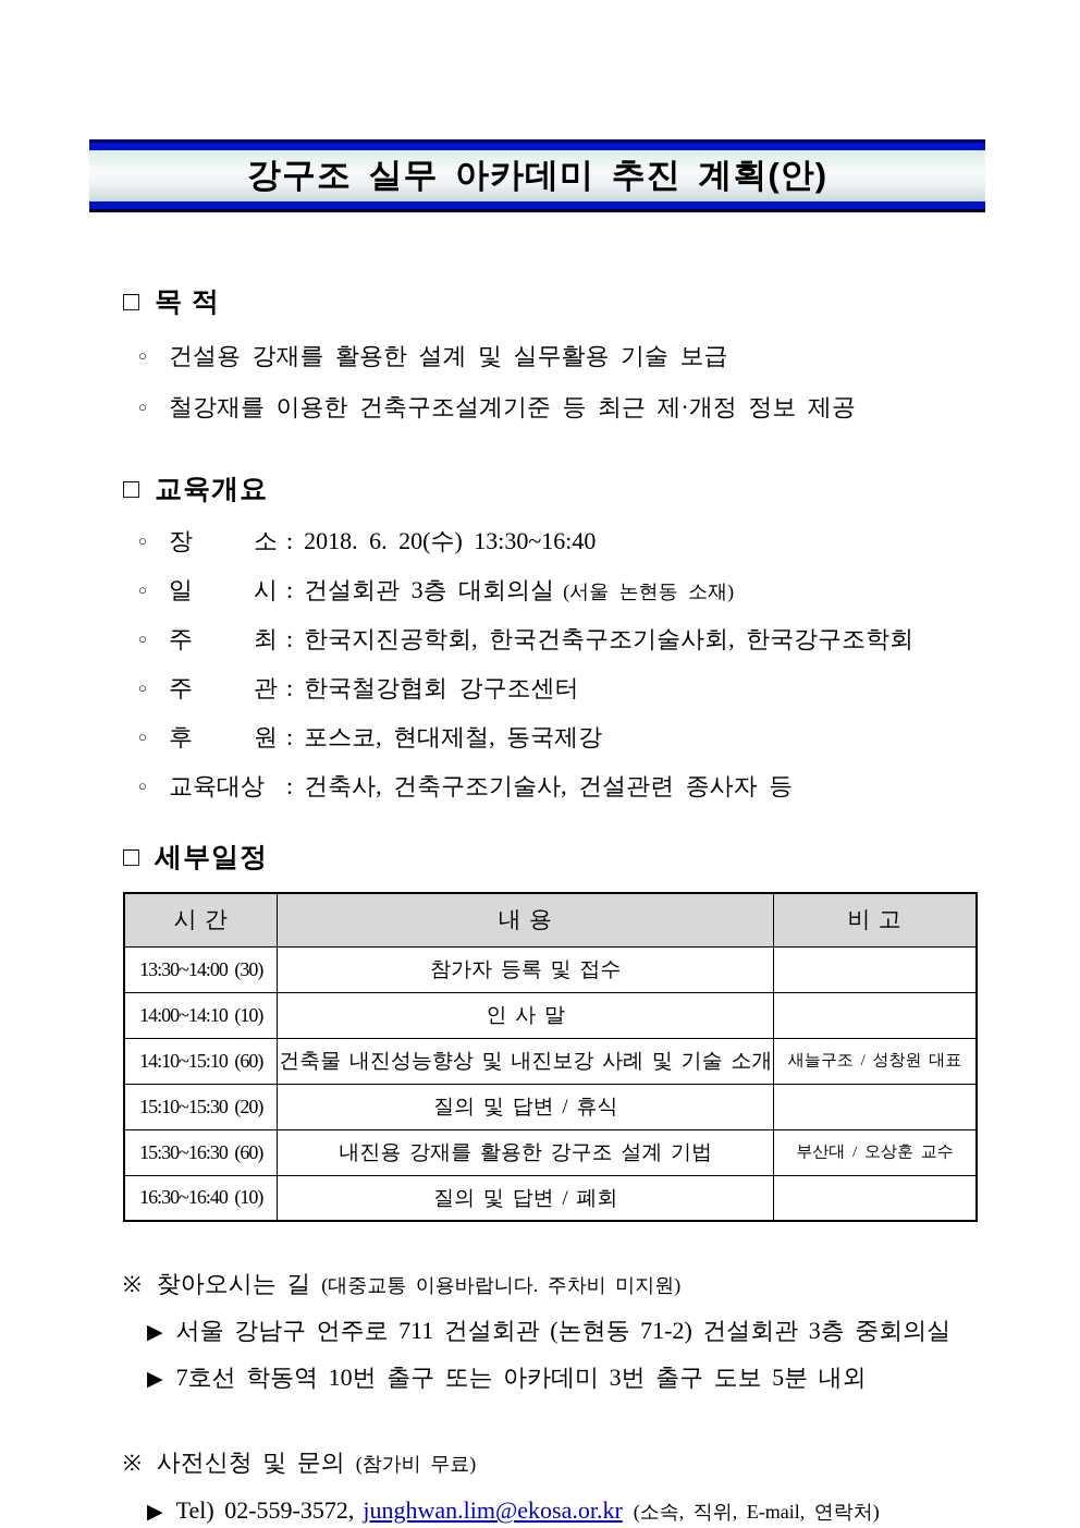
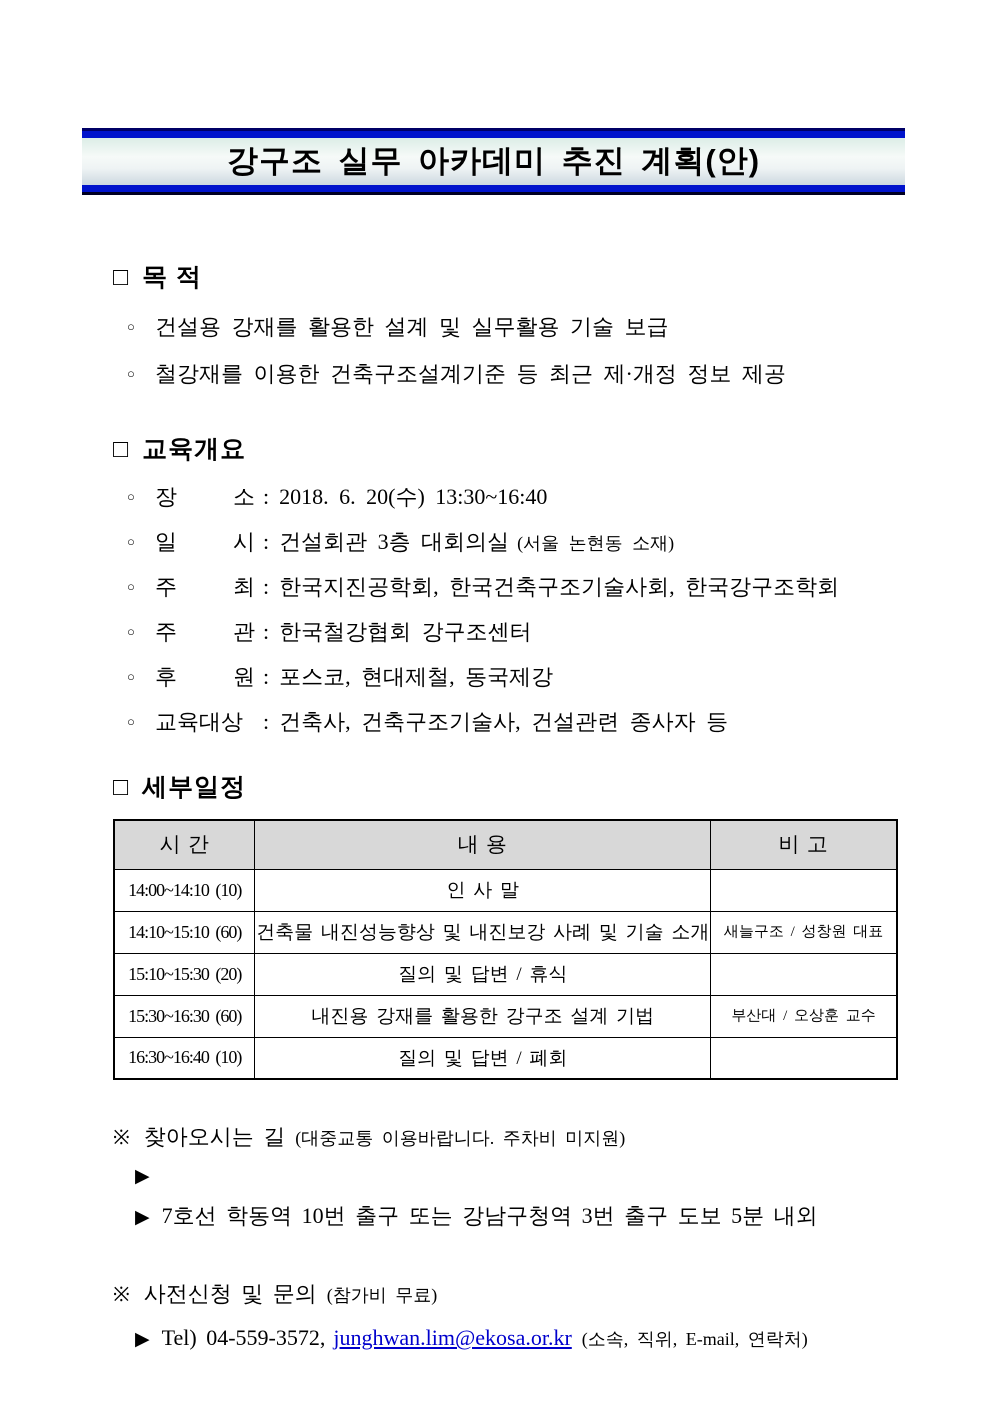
  강구조 실무 아카데미 추진 계획(안)
  □
  목 적
  ○
  건설용 강재를 활용한 설계 및 실무활용 기술 보급
  ○
  철강재를 이용한 건축구조설계기준 등 최근 제·개정 정보 제공
  □
  교육개요
  ○
  장 소
  :
  2018. 6. 20(수) 13:30~16:40
  ○
  일 시
  :
  건설회관 3층 대회의실
  (서울 논현동 소재)
  ○
  주 최
  :
  한국지진공학회, 한국건축구조기술사회, 한국강구조학회
  ○
  주 관
  :
  한국철강협회 강구조센터
  ○
  후 원
  :
  포스코, 현대제철, 동국제강
  ○
  교육대상
  :
  건축사, 건축구조기술사, 건설관련 종사자 등
  □
  세부일정
  시 간	내 용	비 고
- 13:30~14:00 (30)	참가자 등록 및 접수
  14:00~14:10 (10)	인 사 말
  14:10~15:10 (60)	건축물 내진성능향상 및 내진보강 사례 및 기술 소개	새늘구조 / 성창원 대표
  15:10~15:30 (20)	질의 및 답변 / 휴식
  15:30~16:30 (60)	내진용 강재를 활용한 강구조 설계 기법	부산대 / 오상훈 교수
  16:30~16:40 (10)	질의 및 답변 / 폐회
  ※
  찾아오시는 길
  (대중교통 이용바랍니다. 주차비 미지원)
  ▶
- 서울 강남구 언주로 711 건설회관 (논현동 71-2) 건설회관 3층 중회의실
  ▶
- 7호선 학동역 10번 출구 또는 아카데미 3번 출구 도보 5분 내외
+ 7호선 학동역 10번 출구 또는 강남구청역 3번 출구 도보 5분 내외
  ※
  사전신청 및 문의
  (참가비 무료)
  ▶
- Tel) 02-559-3572,
+ Tel) 04-559-3572,
  junghwan.lim@ekosa.or.kr
  (소속, 직위, E-mail, 연락처)
